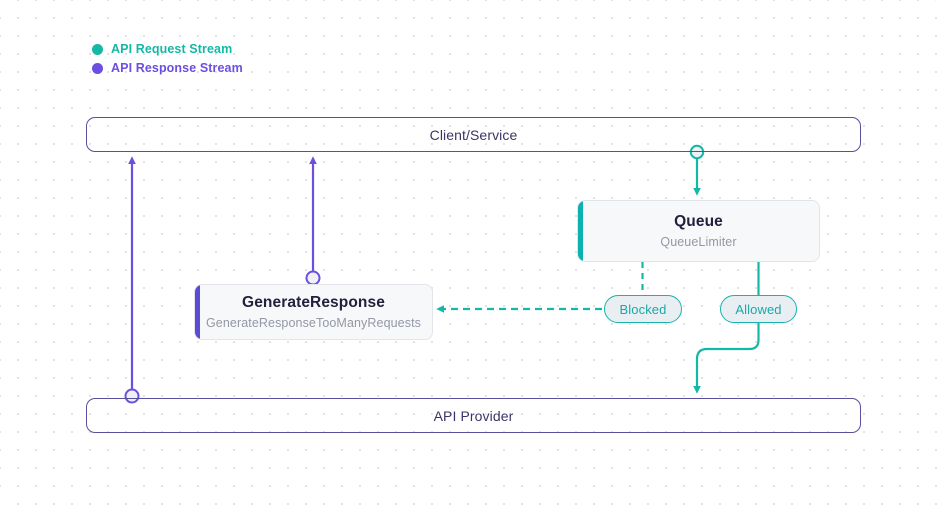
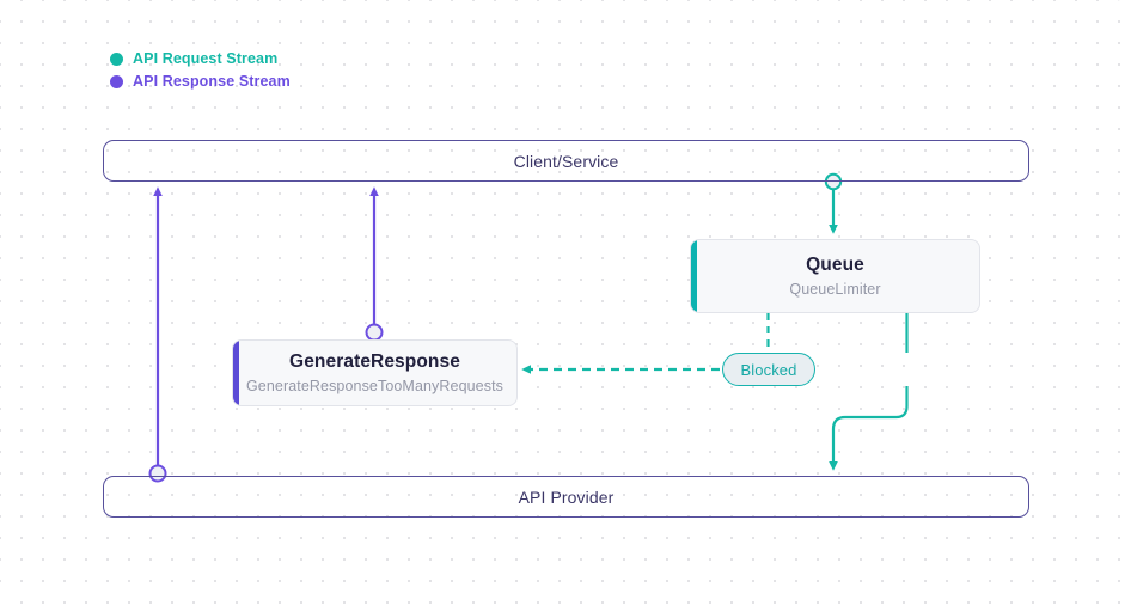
  API Request Stream
  API Response Stream
  Client/Service
  API Provider
  Queue
  QueueLimiter
  GenerateResponse
  GenerateResponseTooManyRequests
  Blocked
- Allowed
